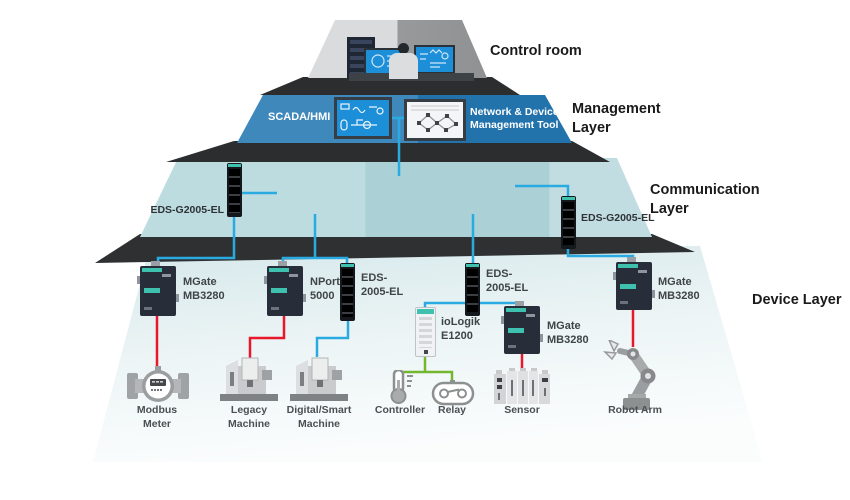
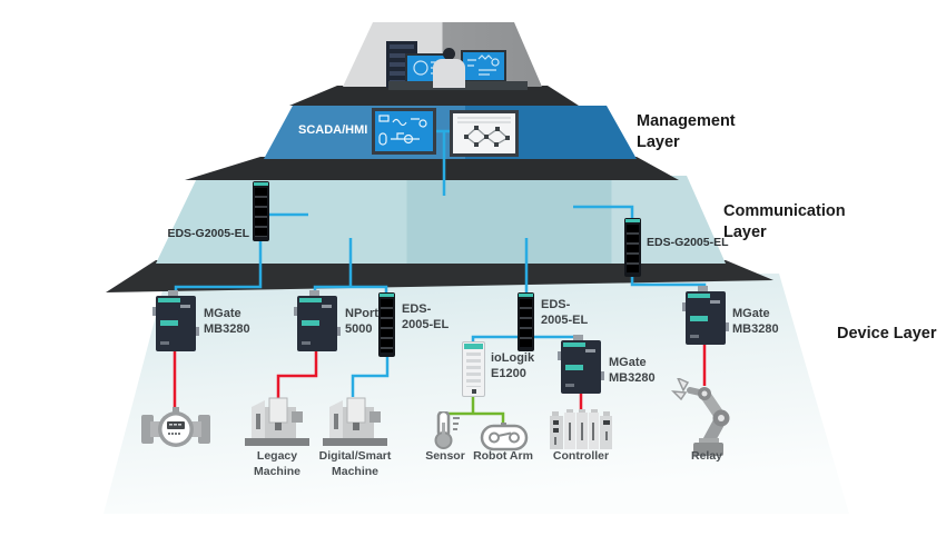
- Control room
  SCADA/HMI
- Network & Device
- Management Tool
  Management
  Layer
  EDS-G2005-EL
  EDS-G2005-EL
  Communication
  Layer
  MGate
  MB3280
  NPort
  5000
  EDS-
  2005-EL
  ioLogik
  E1200
  EDS-
  2005-EL
  MGate
  MB3280
  MGate
  MB3280
  Device Layer
- Modbus
- Meter
  Legacy
  Machine
  Digital/Smart
  Machine
- Controller
+ Sensor
- Relay
+ Robot Arm
- Sensor
+ Controller
- Robot Arm
+ Relay
